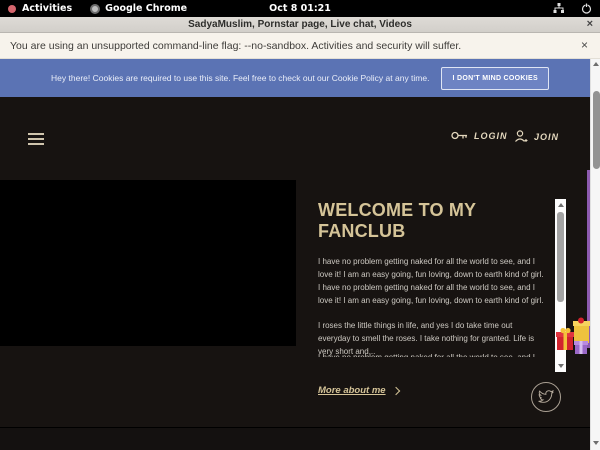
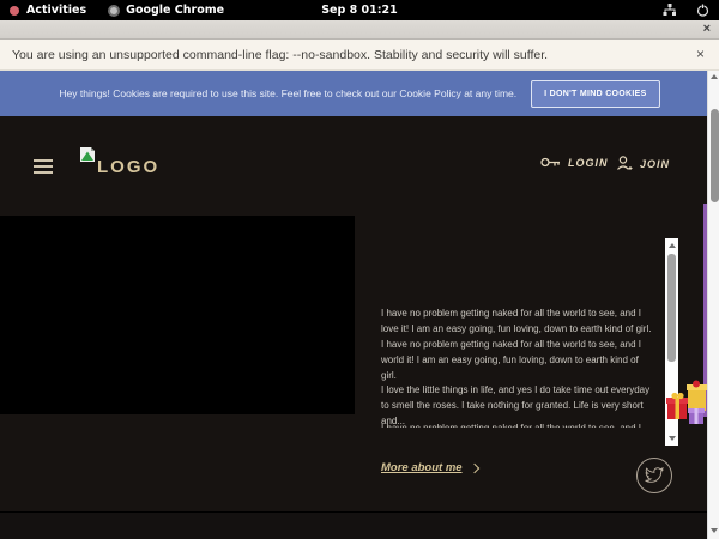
  Activities
  Google Chrome
- Oct 8 01:21
+ Sep 8 01:21
- SadyaMuslim, Pornstar page, Live chat, Videos
  ×
- You are using an unsupported command-line flag: --no-sandbox. Activities and security will suffer.
+ You are using an unsupported command-line flag: --no-sandbox. Stability and security will suffer.
  ×
- Hey there! Cookies are required to use this site. Feel free to check out our Cookie Policy at any time.
+ Hey things! Cookies are required to use this site. Feel free to check out our Cookie Policy at any time.
+ LOGO
  LOGIN
  JOIN
- WELCOME TO MY FANCLUB
- I have no problem getting naked for all the world to see, and I love it! I am an easy going, fun loving, down to earth kind of girl. I have no problem getting naked for all the world to see, and I love it! I am an easy going, fun loving, down to earth kind of girl.
+ I have no problem getting naked for all the world to see, and I love it! I am an easy going, fun loving, down to earth kind of girl. I have no problem getting naked for all the world to see, and I world it! I am an easy going, fun loving, down to earth kind of girl.
- I roses the little things in life, and yes I do take time out everyday to smell the roses. I take nothing for granted. Life is very short and...
+ I love the little things in life, and yes I do take time out everyday to smell the roses. I take nothing for granted. Life is very short and...
  More about me
